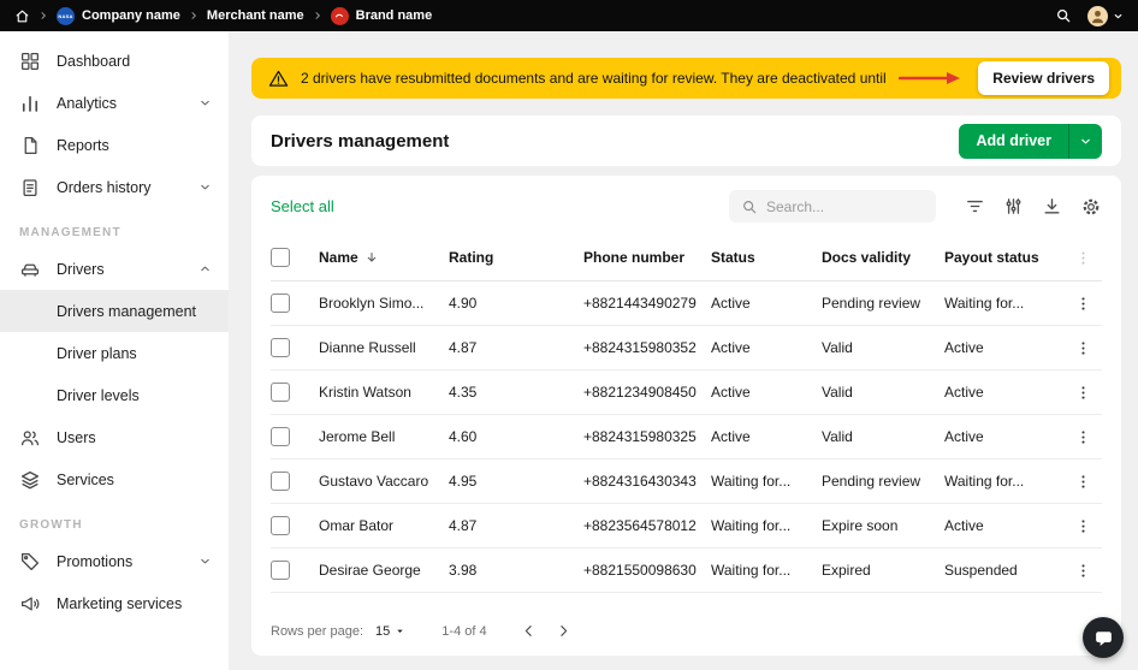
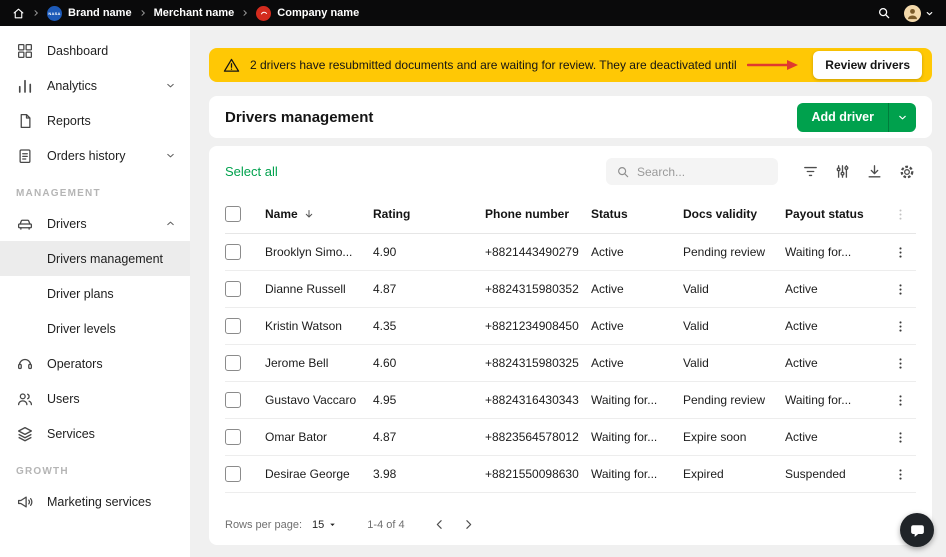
- Company name
+ Brand name
  Merchant name
- Brand name
+ Company name
  Dashboard
  Analytics
  Reports
  Orders history
  MANAGEMENT
  Drivers
  Drivers management
  Driver plans
  Driver levels
+ Operators
  Users
  Services
  GROWTH
- Promotions
  Marketing services
  2 drivers have resubmitted documents and are waiting for review. They are deactivated until
  Review drivers
  Drivers management
  Add driver
  Select all
  Search...
  	Name	Rating	Phone number	Status	Docs validity	Payout status
  	Brooklyn Simo...	4.90	+8821443490279	Active	Pending review	Waiting for...
  	Dianne Russell	4.87	+8824315980352	Active	Valid	Active
  	Kristin Watson	4.35	+8821234908450	Active	Valid	Active
  	Jerome Bell	4.60	+8824315980325	Active	Valid	Active
  	Gustavo Vaccaro	4.95	+8824316430343	Waiting for...	Pending review	Waiting for...
  	Omar Bator	4.87	+8823564578012	Waiting for...	Expire soon	Active
  	Desirae George	3.98	+8821550098630	Waiting for...	Expired	Suspended
  Rows per page:
  15
  1-4 of 4
